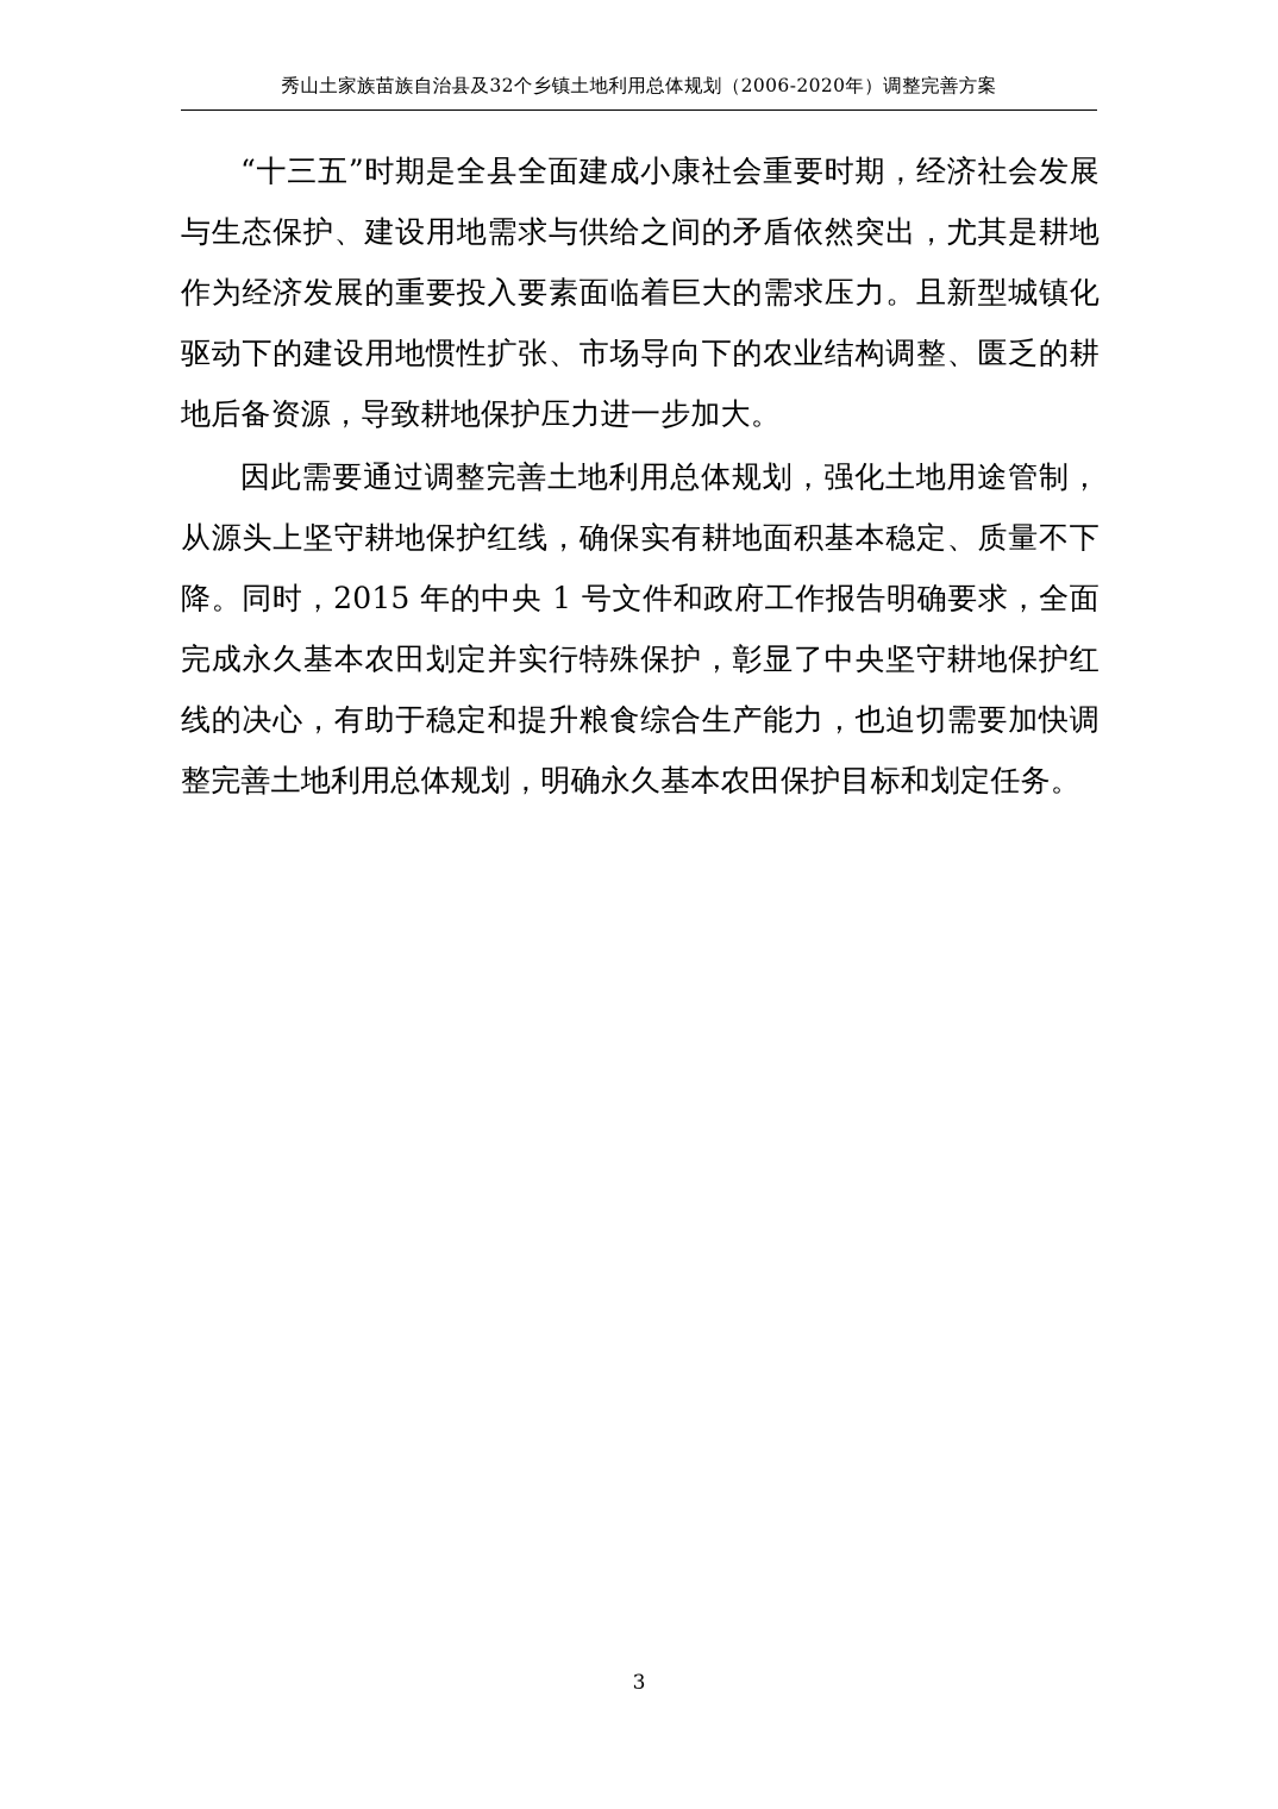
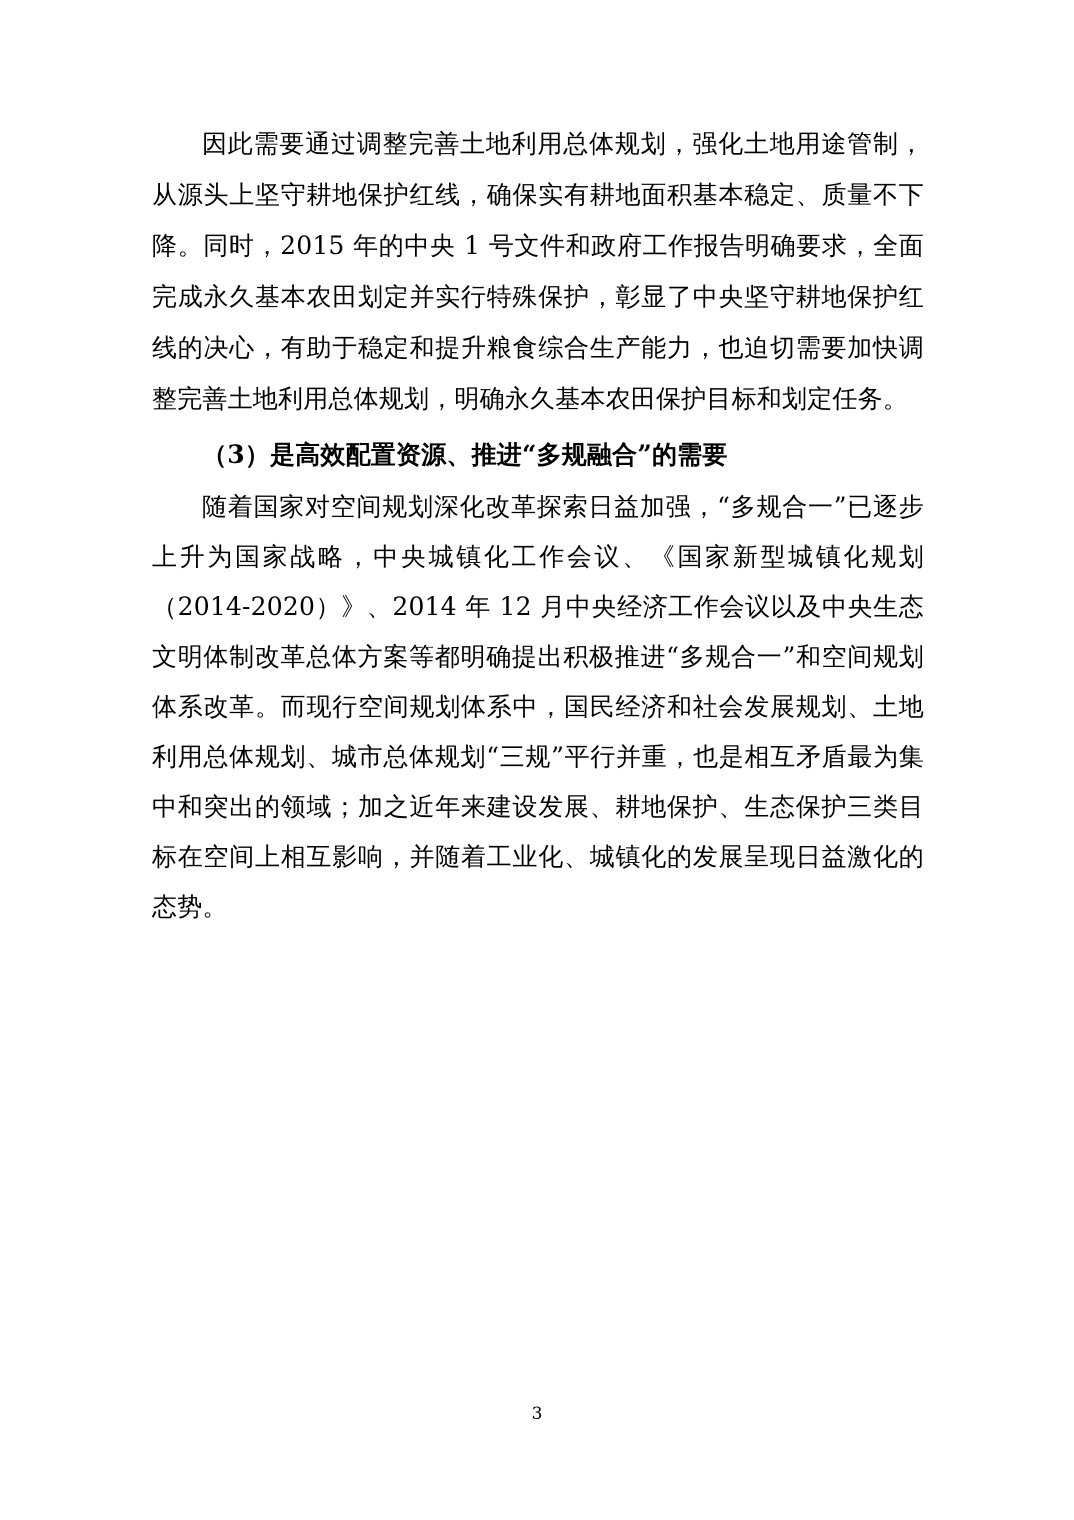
- 秀山土家族苗族自治县及32个乡镇土地利用总体规划（2006-2020年）调整完善方案
- “十三五”时期是全县全面建成小康社会重要时期，经济社会发展与生态保护、建设用地需求与供给之间的矛盾依然突出，尤其是耕地作为经济发展的重要投入要素面临着巨大的需求压力。且新型城镇化驱动下的建设用地惯性扩张、市场导向下的农业结构调整、匮乏的耕地后备资源，导致耕地保护压力进一步加大。
  因此需要通过调整完善土地利用总体规划，强化土地用途管制，从源头上坚守耕地保护红线，确保实有耕地面积基本稳定、质量不下降。同时，2015 年的中央 1 号文件和政府工作报告明确要求，全面完成永久基本农田划定并实行特殊保护，彰显了中央坚守耕地保护红线的决心，有助于稳定和提升粮食综合生产能力，也迫切需要加快调整完善土地利用总体规划，明确永久基本农田保护目标和划定任务。
+ （3）是高效配置资源、推进“多规融合”的需要
+ 随着国家对空间规划深化改革探索日益加强，“多规合一”已逐步上升为国家战略，中央城镇化工作会议、《国家新型城镇化规划（2014-2020）》、2014 年 12 月中央经济工作会议以及中央生态文明体制改革总体方案等都明确提出积极推进“多规合一”和空间规划体系改革。而现行空间规划体系中，国民经济和社会发展规划、土地利用总体规划、城市总体规划“三规”平行并重，也是相互矛盾最为集中和突出的领域；加之近年来建设发展、耕地保护、生态保护三类目标在空间上相互影响，并随着工业化、城镇化的发展呈现日益激化的态势。
  3
